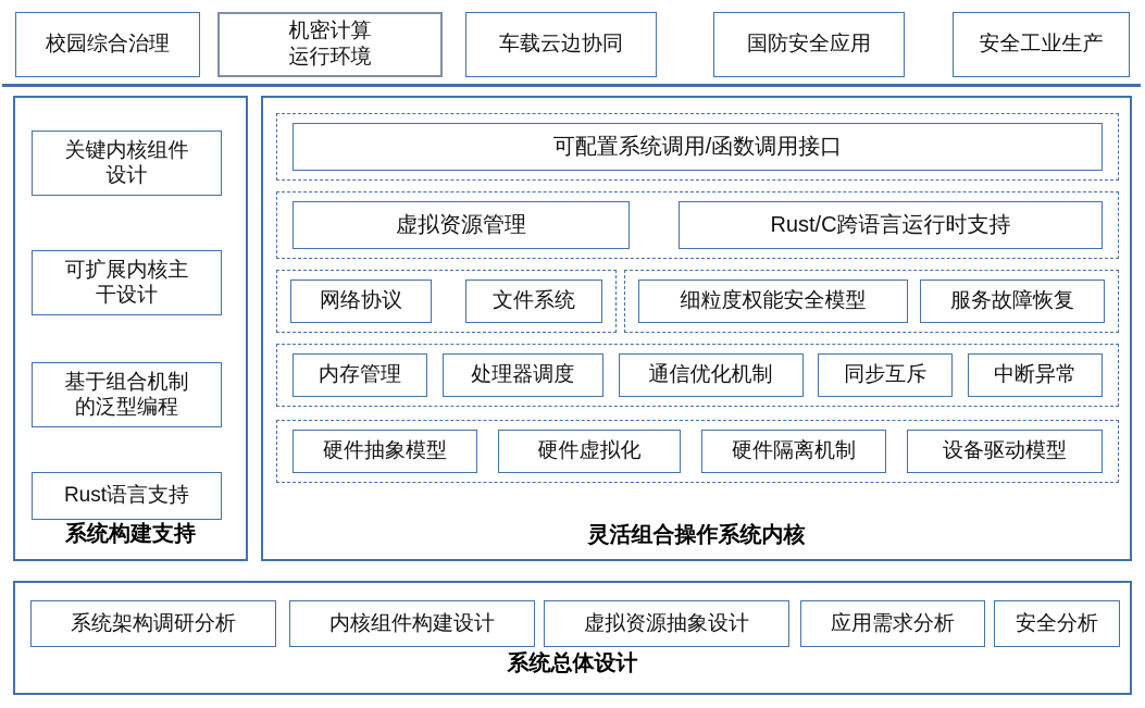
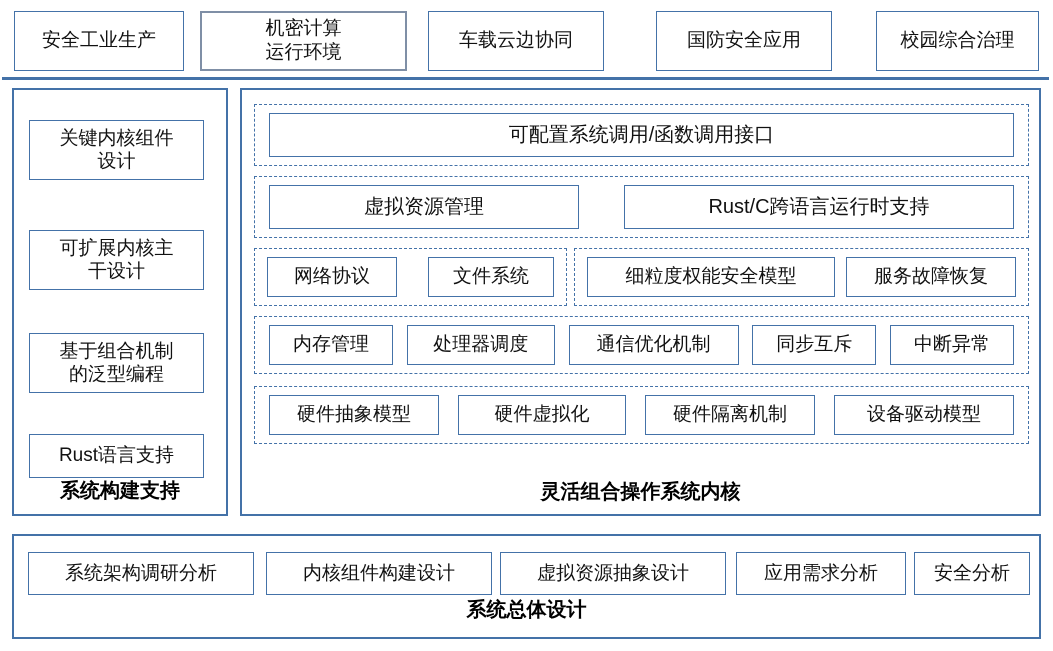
- 校园综合治理
+ 安全工业生产
  机密计算
  运行环境
  车载云边协同
  国防安全应用
- 安全工业生产
+ 校园综合治理
  关键内核组件
  设计
  可扩展内核主
  干设计
  基于组合机制
  的泛型编程
  Rust语言支持
  系统构建支持
  可配置系统调用/函数调用接口
  虚拟资源管理
  Rust/C跨语言运行时支持
  网络协议
  文件系统
  细粒度权能安全模型
  服务故障恢复
  内存管理
  处理器调度
  通信优化机制
  同步互斥
  中断异常
  硬件抽象模型
  硬件虚拟化
  硬件隔离机制
  设备驱动模型
  灵活组合操作系统内核
  系统架构调研分析
  内核组件构建设计
  虚拟资源抽象设计
  应用需求分析
  安全分析
  系统总体设计
